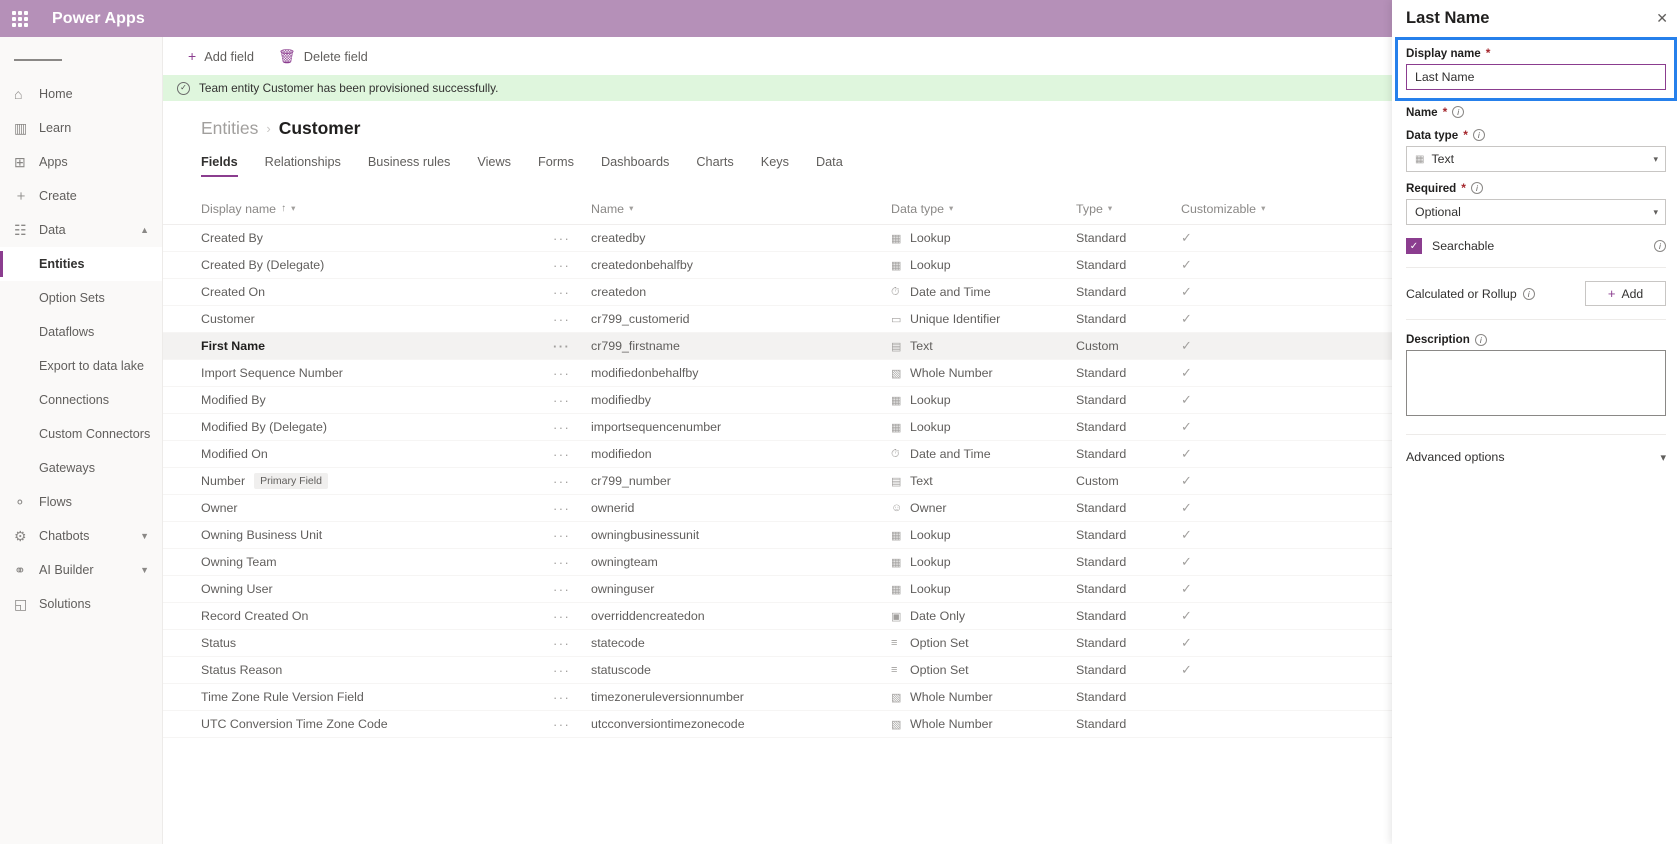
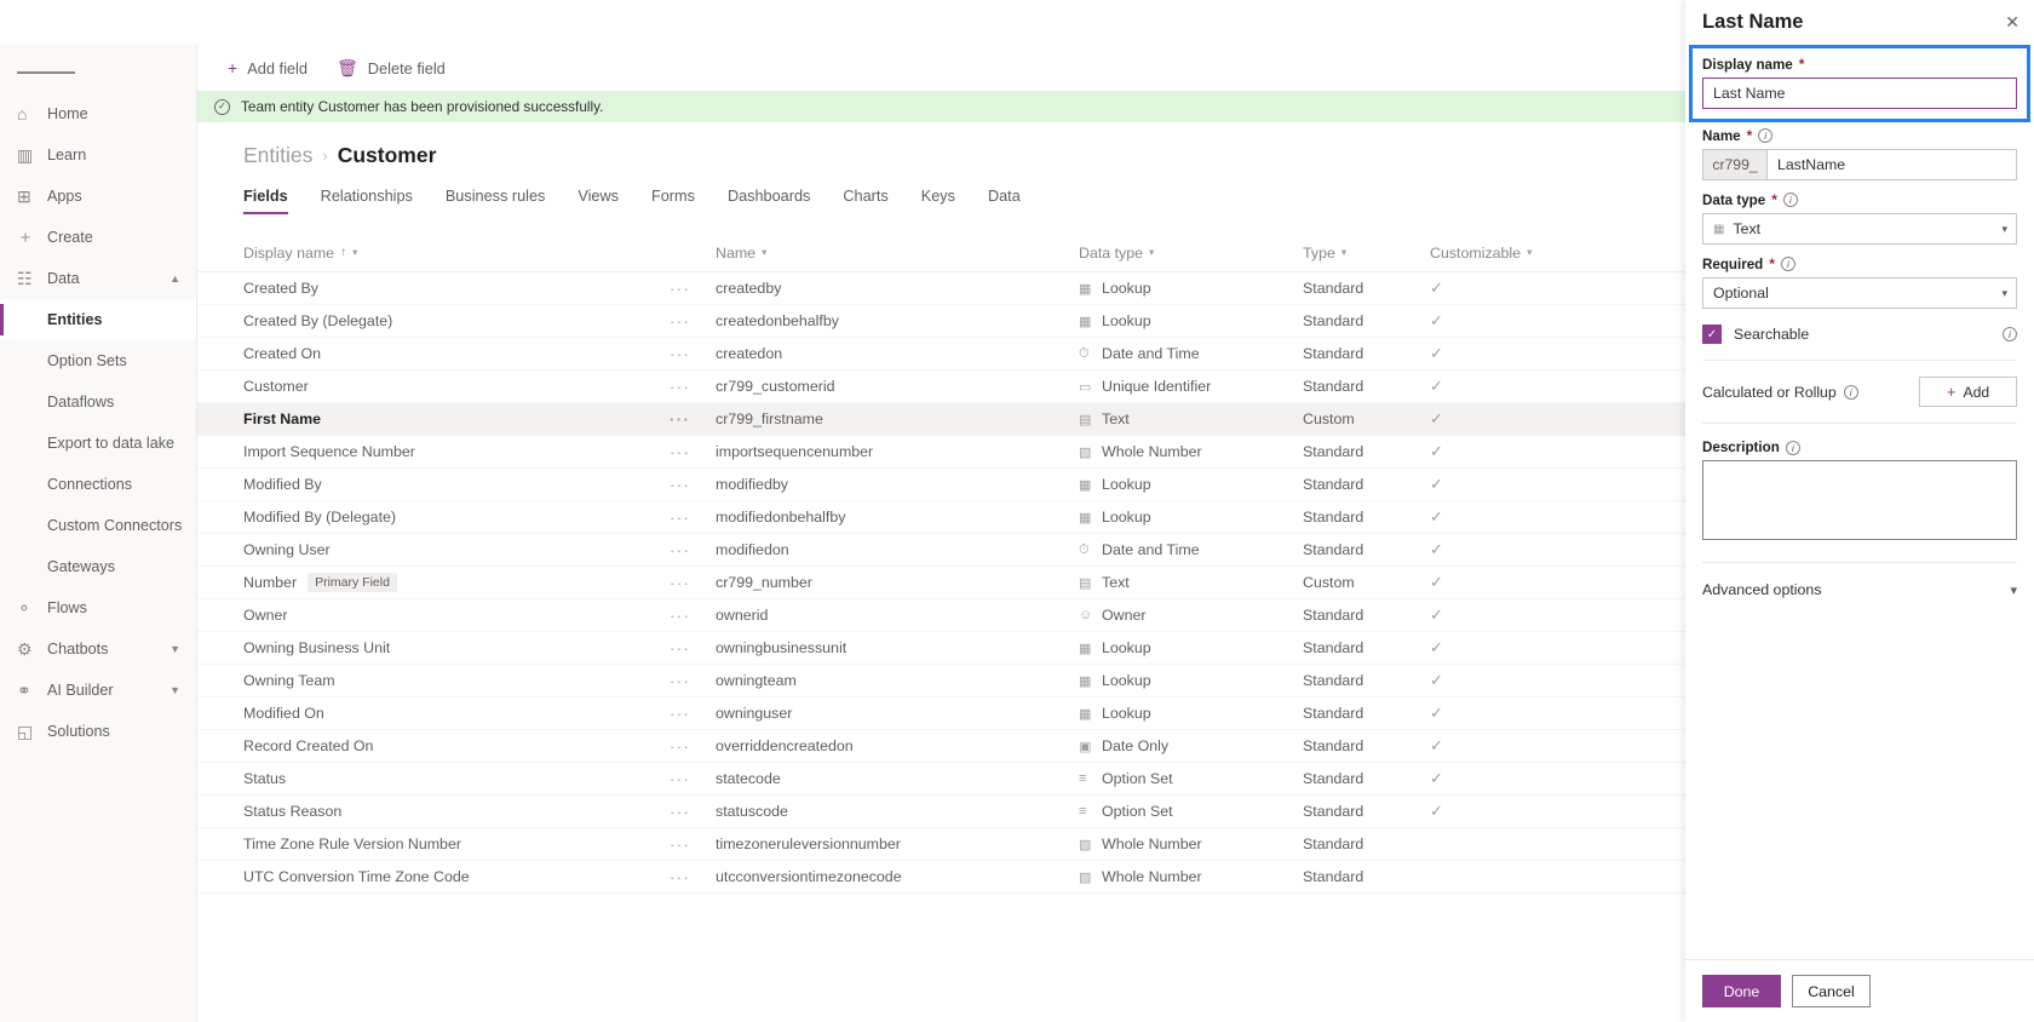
- Power Apps
  ⌂
  Home
  ▥
  Learn
  ⊞
  Apps
  ＋
  Create
  ☷
  Data
  ▲
  Entities
  Option Sets
  Dataflows
  Export to data lake
  Connections
  Custom Connectors
  Gateways
  ⚬
  Flows
  ⚙
  Chatbots
  ▼
  ⚭
  AI Builder
  ▼
  ◱
  Solutions
  +
  Add field
  🗑
  Delete field
  ✓
  Team entity Customer has been provisioned successfully.
  Entities
  ›
  Customer
  Fields
  Relationships
  Business rules
  Views
  Forms
  Dashboards
  Charts
  Keys
  Data
  Display name
  ↑
  ▾
  Name
  ▾
  Data type
  ▾
  Type
  ▾
  Customizable
  ▾
  Created By
  ···
  createdby
  ▦
  Lookup
  Standard
  ✓
  Created By (Delegate)
  ···
  createdonbehalfby
  ▦
  Lookup
  Standard
  ✓
  Created On
  ···
  createdon
  ⏱
  Date and Time
  Standard
  ✓
  Customer
  ···
  cr799_customerid
  ▭
  Unique Identifier
  Standard
  ✓
  First Name
  ···
  cr799_firstname
  ▤
  Text
  Custom
  ✓
  Import Sequence Number
  ···
- modifiedonbehalfby
+ importsequencenumber
  ▧
  Whole Number
  Standard
  ✓
  Modified By
  ···
  modifiedby
  ▦
  Lookup
  Standard
  ✓
  Modified By (Delegate)
  ···
- importsequencenumber
+ modifiedonbehalfby
  ▦
  Lookup
  Standard
  ✓
- Modified On
+ Owning User
  ···
  modifiedon
  ⏱
  Date and Time
  Standard
  ✓
  Number
  Primary Field
  ···
  cr799_number
  ▤
  Text
  Custom
  ✓
  Owner
  ···
  ownerid
  ☺
  Owner
  Standard
  ✓
  Owning Business Unit
  ···
  owningbusinessunit
  ▦
  Lookup
  Standard
  ✓
  Owning Team
  ···
  owningteam
  ▦
  Lookup
  Standard
  ✓
- Owning User
+ Modified On
  ···
  owninguser
  ▦
  Lookup
  Standard
  ✓
  Record Created On
  ···
  overriddencreatedon
  ▣
  Date Only
  Standard
  ✓
  Status
  ···
  statecode
  ≡
  Option Set
  Standard
  ✓
  Status Reason
  ···
  statuscode
  ≡
  Option Set
  Standard
  ✓
- Time Zone Rule Version Field
+ Time Zone Rule Version Number
  ···
  timezoneruleversionnumber
  ▧
  Whole Number
  Standard
  UTC Conversion Time Zone Code
  ···
  utcconversiontimezonecode
  ▧
  Whole Number
  Standard
  Last Name
  ✕
  Display name
  *
  Last Name
  Name
  *
  i
+ cr799_
+ LastName
  Data type
  *
  i
  ▦
  Text
  ▾
  Required
  *
  i
  Optional
  ▾
  ✓
  Searchable
  i
  Calculated or Rollup
  i
  +
  Add
  Description
  i
  Advanced options
  ▾
+ Done
+ Cancel
